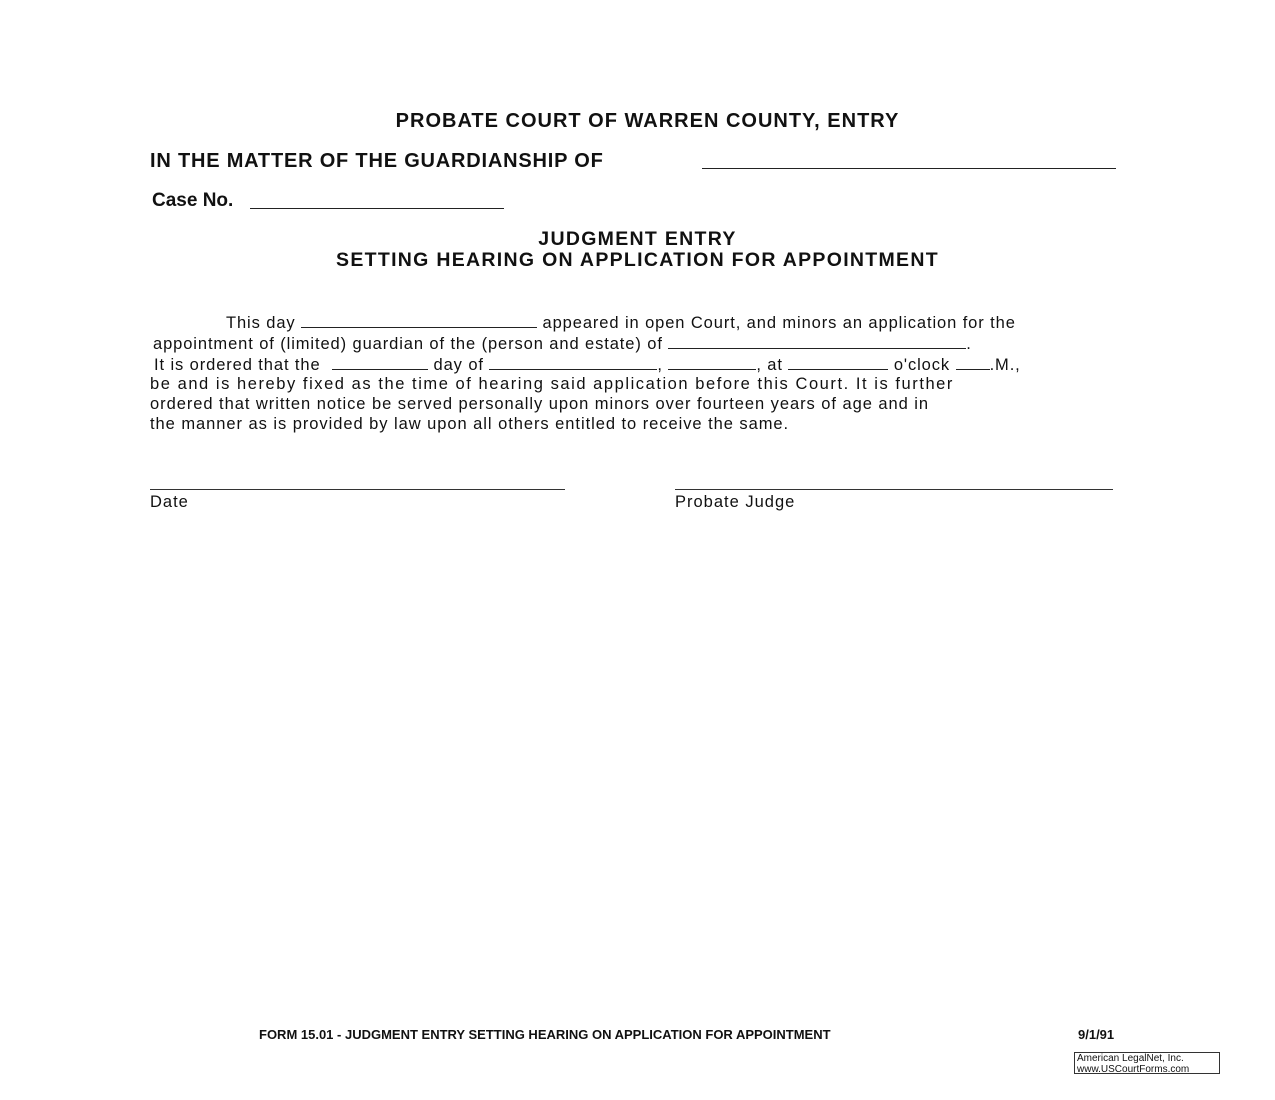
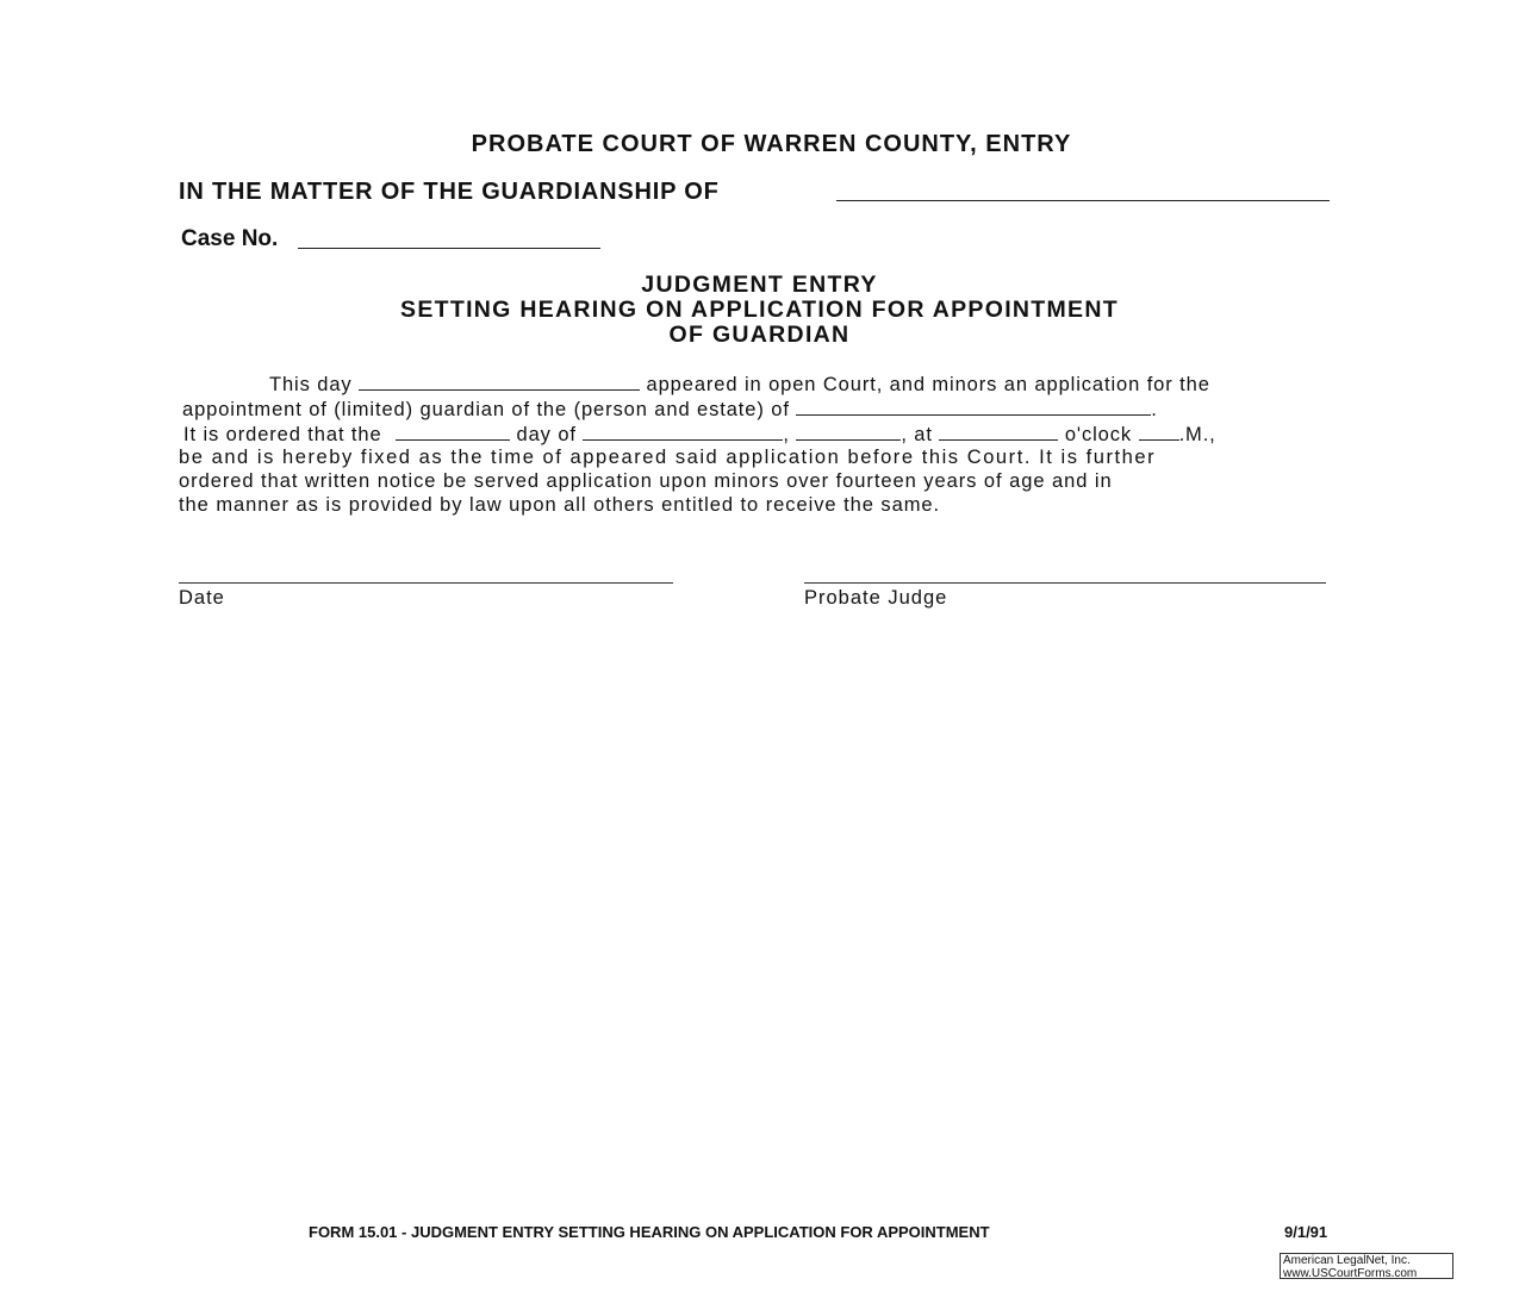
  PROBATE COURT OF WARREN COUNTY, ENTRY
  IN THE MATTER OF THE GUARDIANSHIP OF
  Case No.
  JUDGMENT ENTRY
  SETTING HEARING ON APPLICATION FOR APPOINTMENT
+ OF GUARDIAN
  This day appeared in open Court, and minors an application for the
  appointment of (limited) guardian of the (person and estate) of .
  It is ordered that the day of , , at o'clock .M.,
- be and is hereby fixed as the time of hearing said application before this Court. It is further
+ be and is hereby fixed as the time of appeared said application before this Court. It is further
- ordered that written notice be served personally upon minors over fourteen years of age and in
+ ordered that written notice be served application upon minors over fourteen years of age and in
  the manner as is provided by law upon all others entitled to receive the same.
  Date
  Probate Judge
  FORM 15.01 - JUDGMENT ENTRY SETTING HEARING ON APPLICATION FOR APPOINTMENT
  9/1/91
  American LegalNet, Inc.
  www.USCourtForms.com
